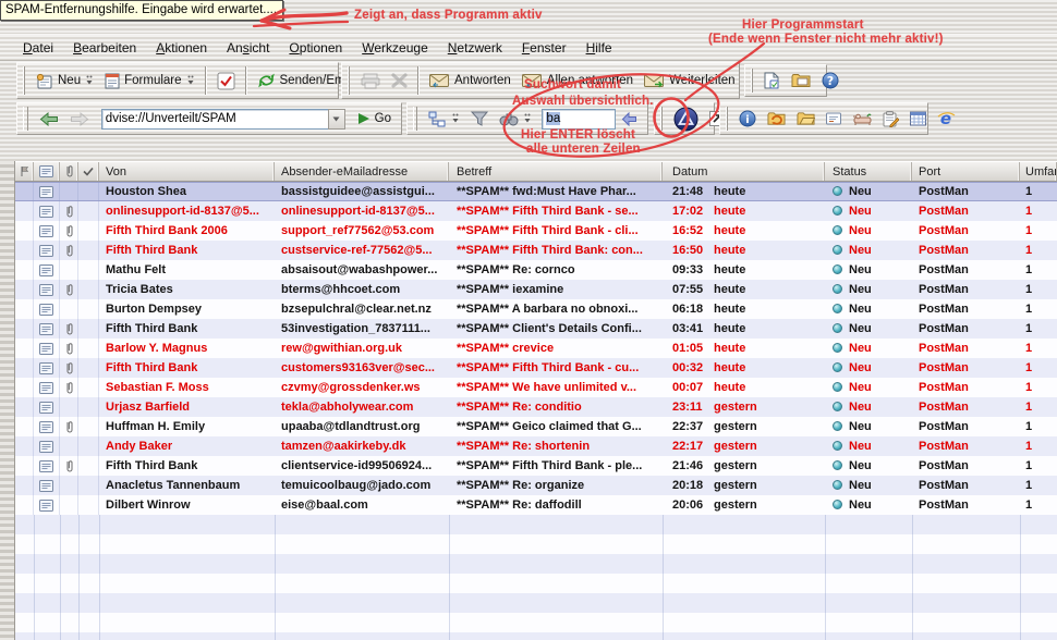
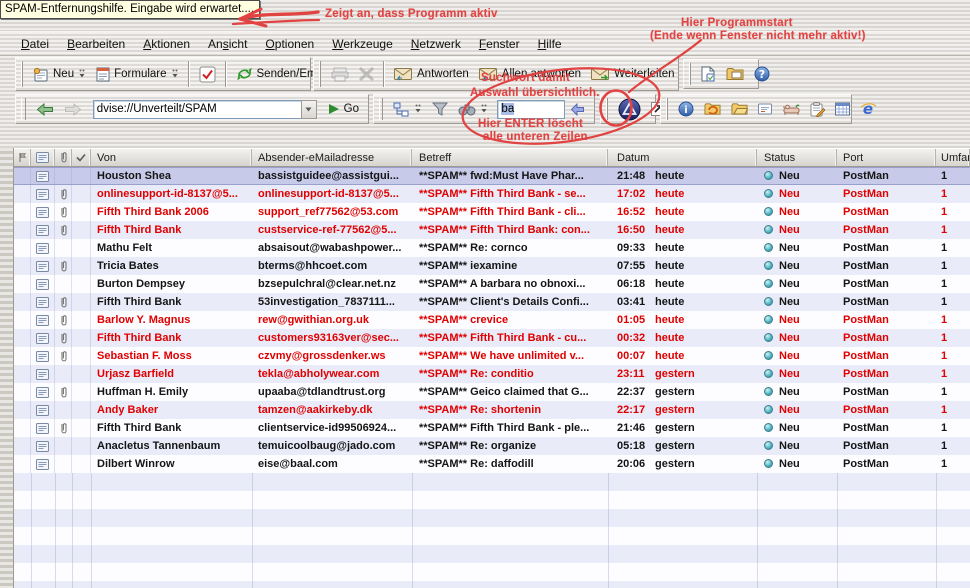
  Datei
  Bearbeiten
  Aktionen
  Ansicht
  Optionen
  Werkzeuge
  Netzwerk
  Fenster
  Hilfe
  Neu
  Formulare
  Senden/Em
  Antworten
  Allenntworten
  Weerliten
  ?
  dvise://Unverteilt/SPAM
  Go
  ba
  i
  e
  Von
  Absender-eMailadresse
  Betreff
  Datum
  Status
  Port
  Houston Shea
  bassistguidee@assistgui...
  **SPAM** fwd:Must Have Phar...
  21:48 heute
  Neu
  PostMan
  1
  onlinesupport-id-8137@5...
  onlinesupport-id-8137@5...
  **SPAM** Fifth Third Bank - se...
  17:02 heute
  Neu
  PostMan
  1
  Fifth Third Bank 2006
  support_ref77562@53.com
  **SPAM** Fifth Third Bank - cli...
  16:52 heute
  Neu
  PostMan
  1
  Fifth Third Bank
  custservice-ref-77562@5...
  **SPAM** Fifth Third Bank: con...
  16:50 heute
  Neu
  PostMan
  1
  Mathu Felt
  absaisout@wabashpower...
  **SPAM** Re: cornco
  09:33 heute
  Neu
  PostMan
  1
  Tricia Bates
  bterms@hhcoet.com
  **SPAM** iexamine
  07:55 heute
  Neu
  PostMan
  1
  Burton Dempsey
  bzsepulchral@clear.net.nz
  **SPAM** A barbara no obnoxi...
  06:18 heute
  Neu
  PostMan
  1
  Fifth Third Bank
  53investigation_7837111...
  **SPAM** Client's Details Confi...
  03:41 heute
  Neu
  PostMan
  1
  Barlow Y. Magnus
  rew@gwithian.org.uk
  **SPAM** crevice
  01:05 heute
  Neu
  PostMan
  1
  Fifth Third Bank
  customers93163ver@sec...
  **SPAM** Fifth Third Bank - cu...
  00:32 heute
  Neu
  PostMan
  1
  Sebastian F. Moss
  czvmy@grossdenker.ws
  **SPAM** We have unlimited v...
  00:07 heute
  Neu
  PostMan
  1
  Urjasz Barfield
  tekla@abholywear.com
  **SPAM** Re: conditio
  23:11 gestern
  Neu
  PostMan
  1
  Huffman H. Emily
  upaaba@tdlandtrust.org
  **SPAM** Geico claimed that G...
  22:37 gestern
  Neu
  PostMan
  1
  Andy Baker
  tamzen@aakirkeby.dk
  **SPAM** Re: shortenin
  22:17 gestern
  Neu
  PostMan
  1
  Fifth Third Bank
  clientservice-id99506924...
  **SPAM** Fifth Third Bank - ple...
  21:46 gestern
  Neu
  PostMan
  1
  Anacletus Tannenbaum
  temuicoolbaug@jado.com
  **SPAM** Re: organize
- 20:18 gestern
+ 05:18 gestern
  Neu
  PostMan
  1
  Dilbert Winrow
  eise@baal.com
  **SPAM** Re: daffodill
  20:06 gestern
  Neu
  PostMan
  1
  Zeigt an, dass Programm aktiv
  Hier Programmstart
  (Ende wenn Fenster nicht mehr aktiv!)
  Suchwort damit
  Auswahl übersichtlich.
  Hier ENTER löscht
  alle unteren Zeilen
  SPAM-Entfernungshilfe. Eingabe wird erwartet....
